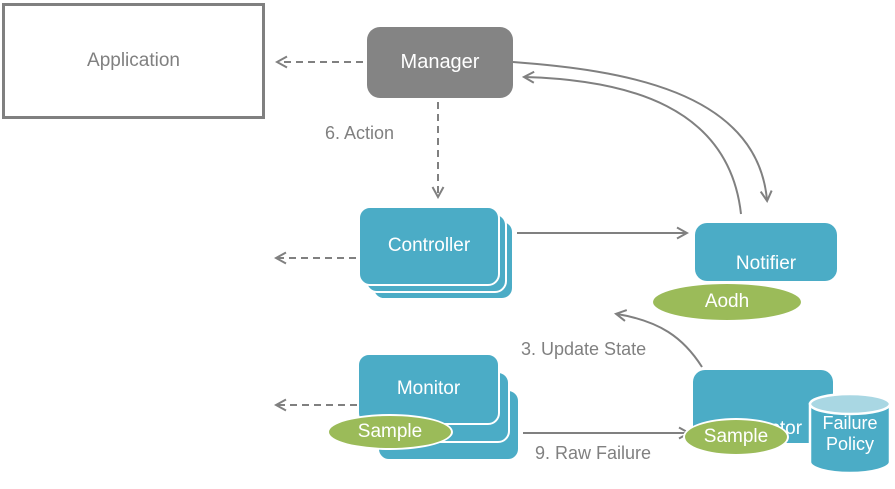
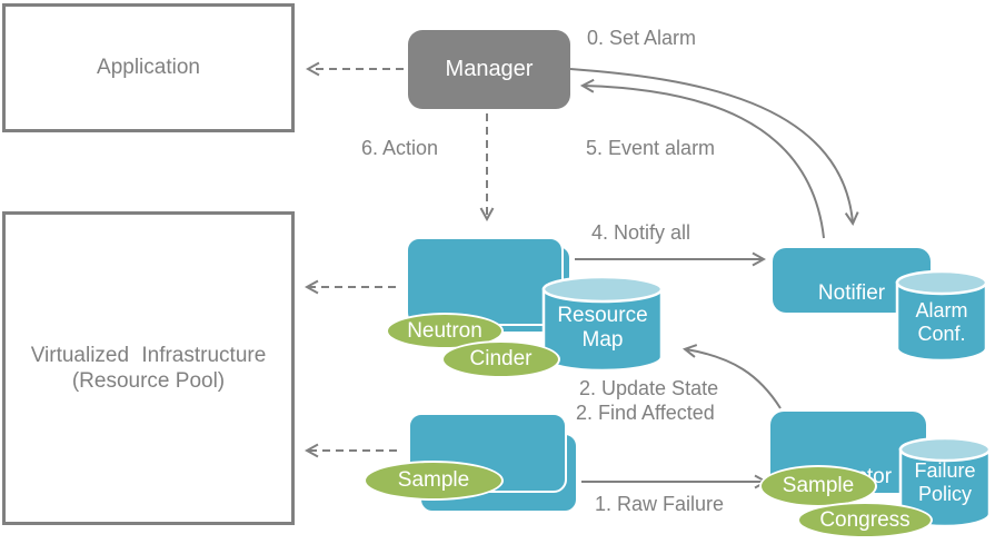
  Application
+ Virtualized Infrastructure
+ (Resource Pool)
  Manager
- Controller
- Monitor
  Notifier
+ Resource
+ Map
+ Alarm
+ Conf.
  Failure
  Policy
+ Neutron
+ Cinder
  Sample
- Aodh
  Sample
+ Congress
+ 0. Set Alarm
+ 5. Event alarm
  6. Action
+ 4. Notify all
- 3. Update State
+ 2. Update State
+ 2. Find Affected
- 9. Raw Failure
+ 1. Raw Failure
